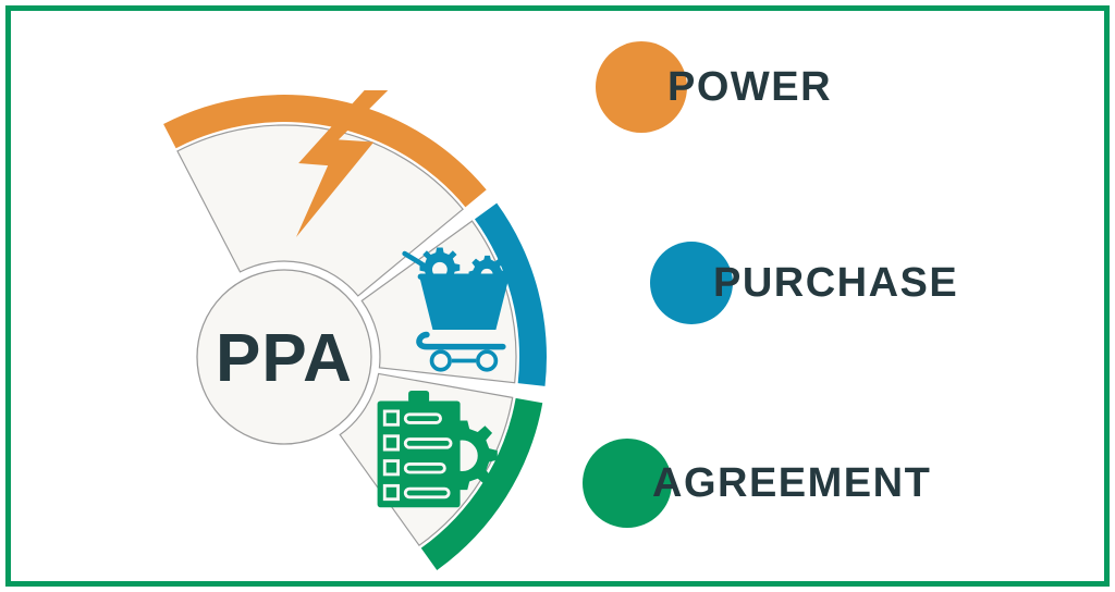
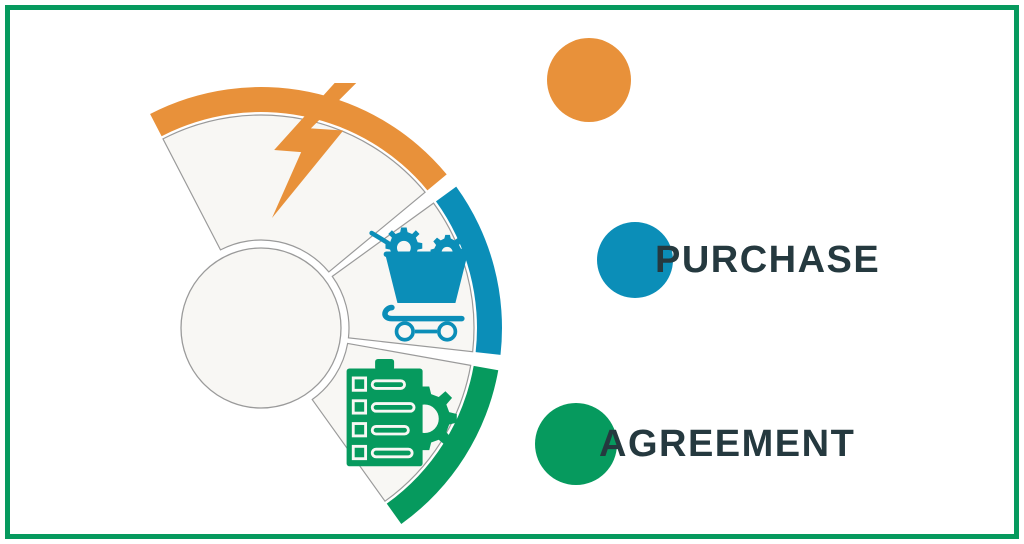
- PPA
- POWER
  PURCHASE
  AGREEMENT
